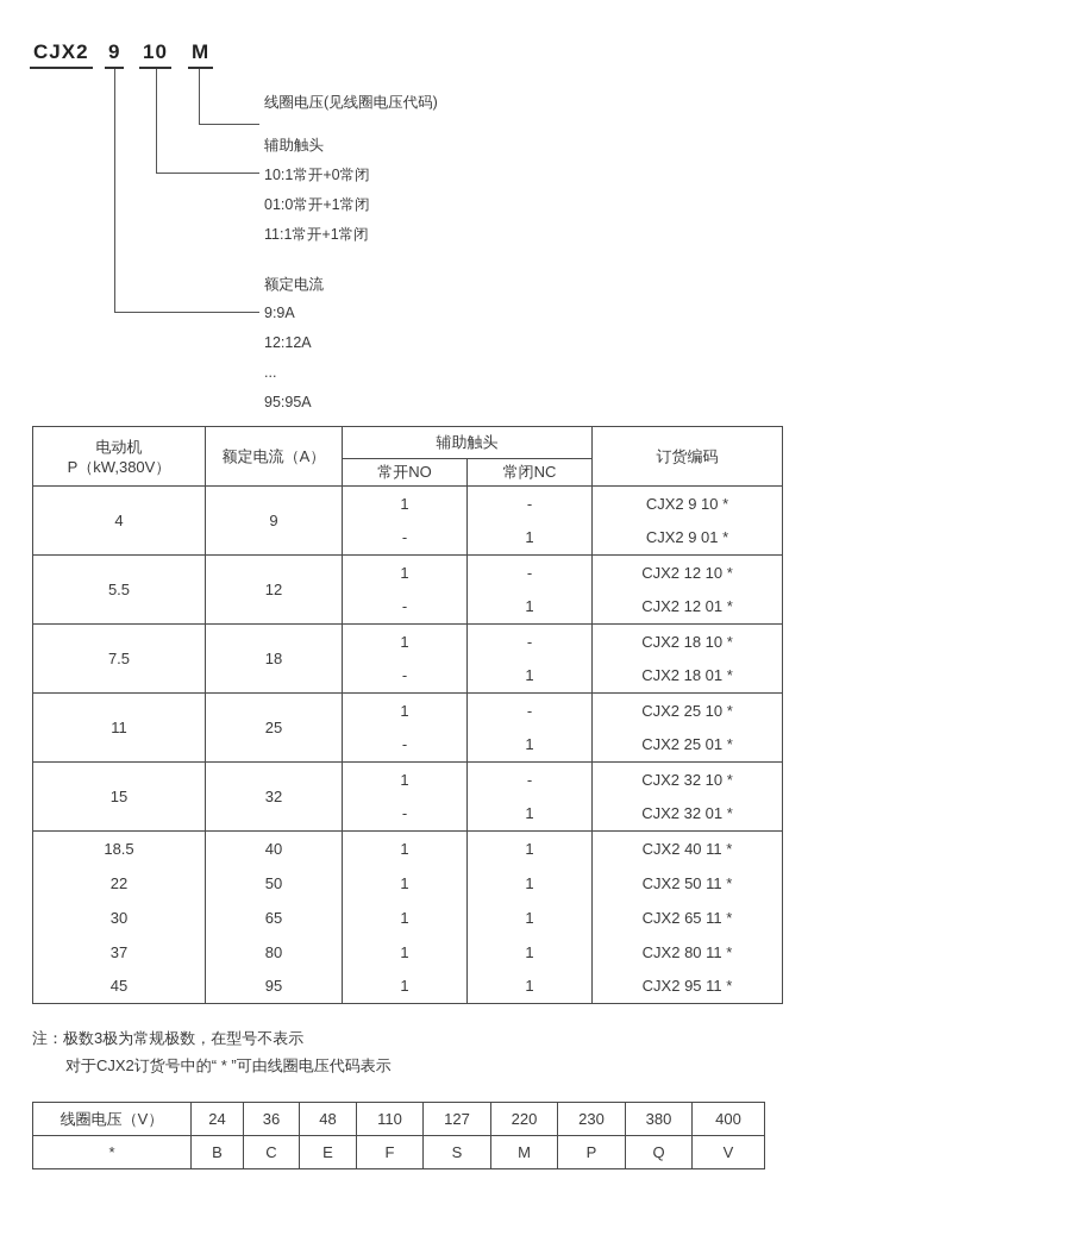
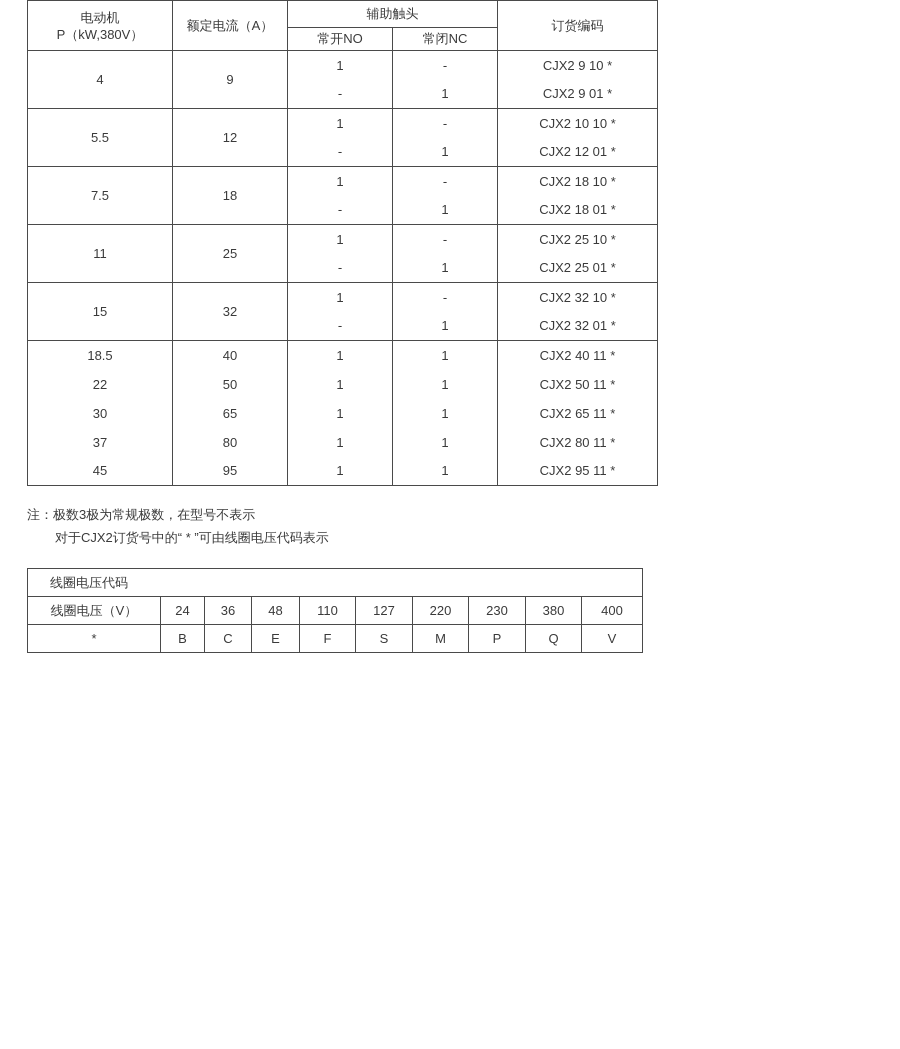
- CJX2
- 9
- 10
- M
- 线圈电压(见线圈电压代码)
- 辅助触头
- 10:1常开+0常闭
- 01:0常开+1常闭
- 11:1常开+1常闭
- 额定电流
- 9:9A
- 12:12A
- ...
- 95:95A
  电动机 P（kW,380V）	额定电流（A）	辅助触头	订货编码
  常开NO	常闭NC
  4	9	1	-	CJX2 9 10 *
  -	1	CJX2 9 01 *
- 5.5	12	1	-	CJX2 12 10 *
+ 5.5	12	1	-	CJX2 10 10 *
  -	1	CJX2 12 01 *
  7.5	18	1	-	CJX2 18 10 *
  -	1	CJX2 18 01 *
  11	25	1	-	CJX2 25 10 *
  -	1	CJX2 25 01 *
  15	32	1	-	CJX2 32 10 *
  -	1	CJX2 32 01 *
  18.5	40	1	1	CJX2 40 11 *
  22	50	1	1	CJX2 50 11 *
  30	65	1	1	CJX2 65 11 *
  37	80	1	1	CJX2 80 11 *
  45	95	1	1	CJX2 95 11 *
  注：极数3极为常规极数，在型号不表示
  对于CJX2订货号中的“ * ”可由线圈电压代码表示
+ 线圈电压代码
  线圈电压（V）	24	36	48	110	127	220	230	380	400
  *	B	C	E	F	S	M	P	Q	V
